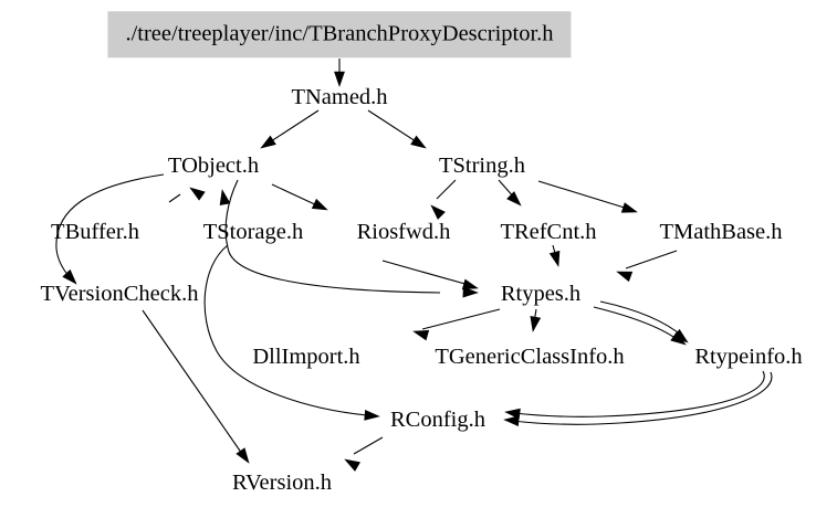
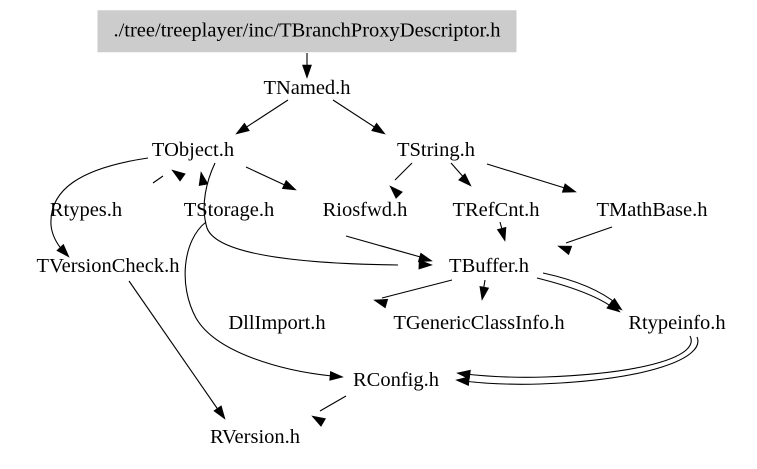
  ./tree/treeplayer/inc/TBranchProxyDescriptor.h
  TNamed.h
  TObject.h
  TString.h
- TBuffer.h
+ Rtypes.h
  TStorage.h
  Riosfwd.h
  TRefCnt.h
  TMathBase.h
  TVersionCheck.h
- Rtypes.h
+ TBuffer.h
  DllImport.h
  TGenericClassInfo.h
  Rtypeinfo.h
  RConfig.h
  RVersion.h
